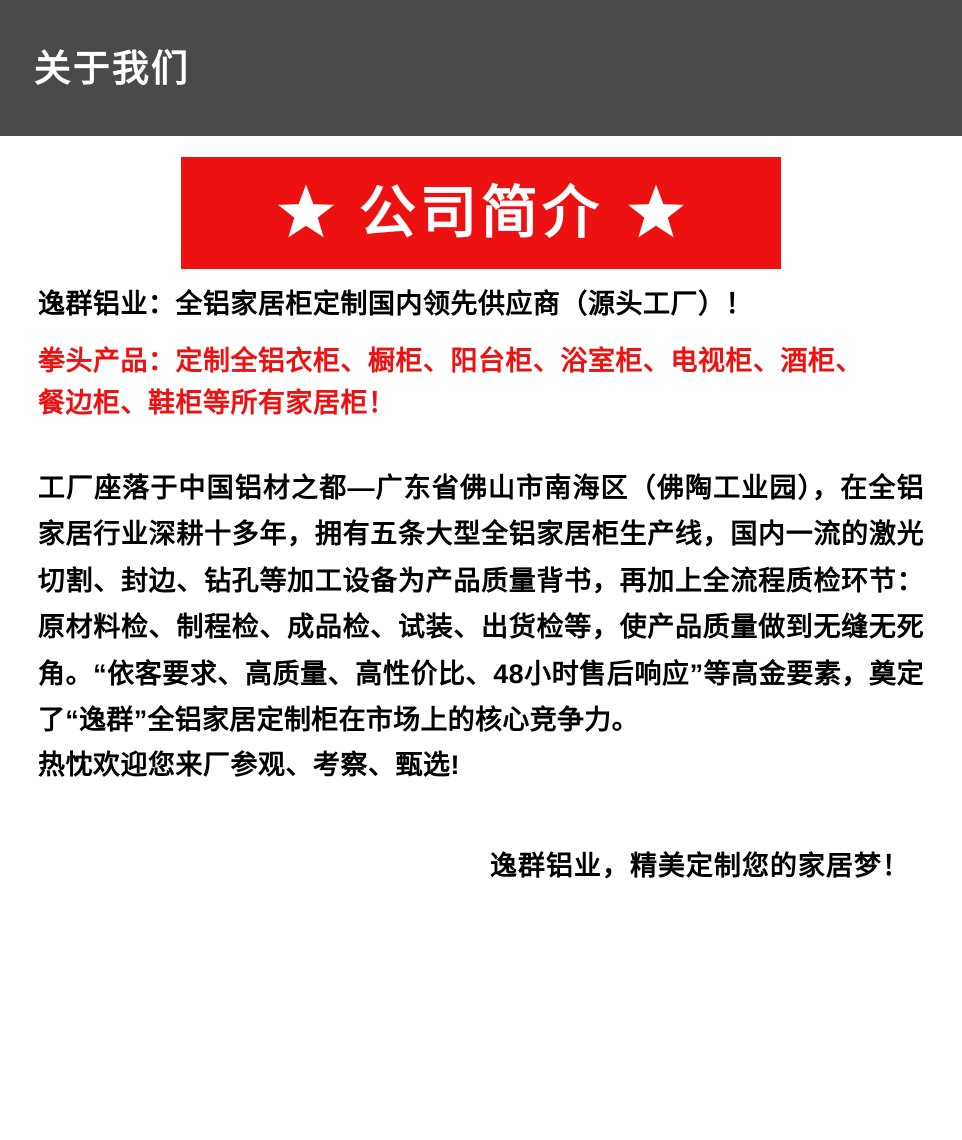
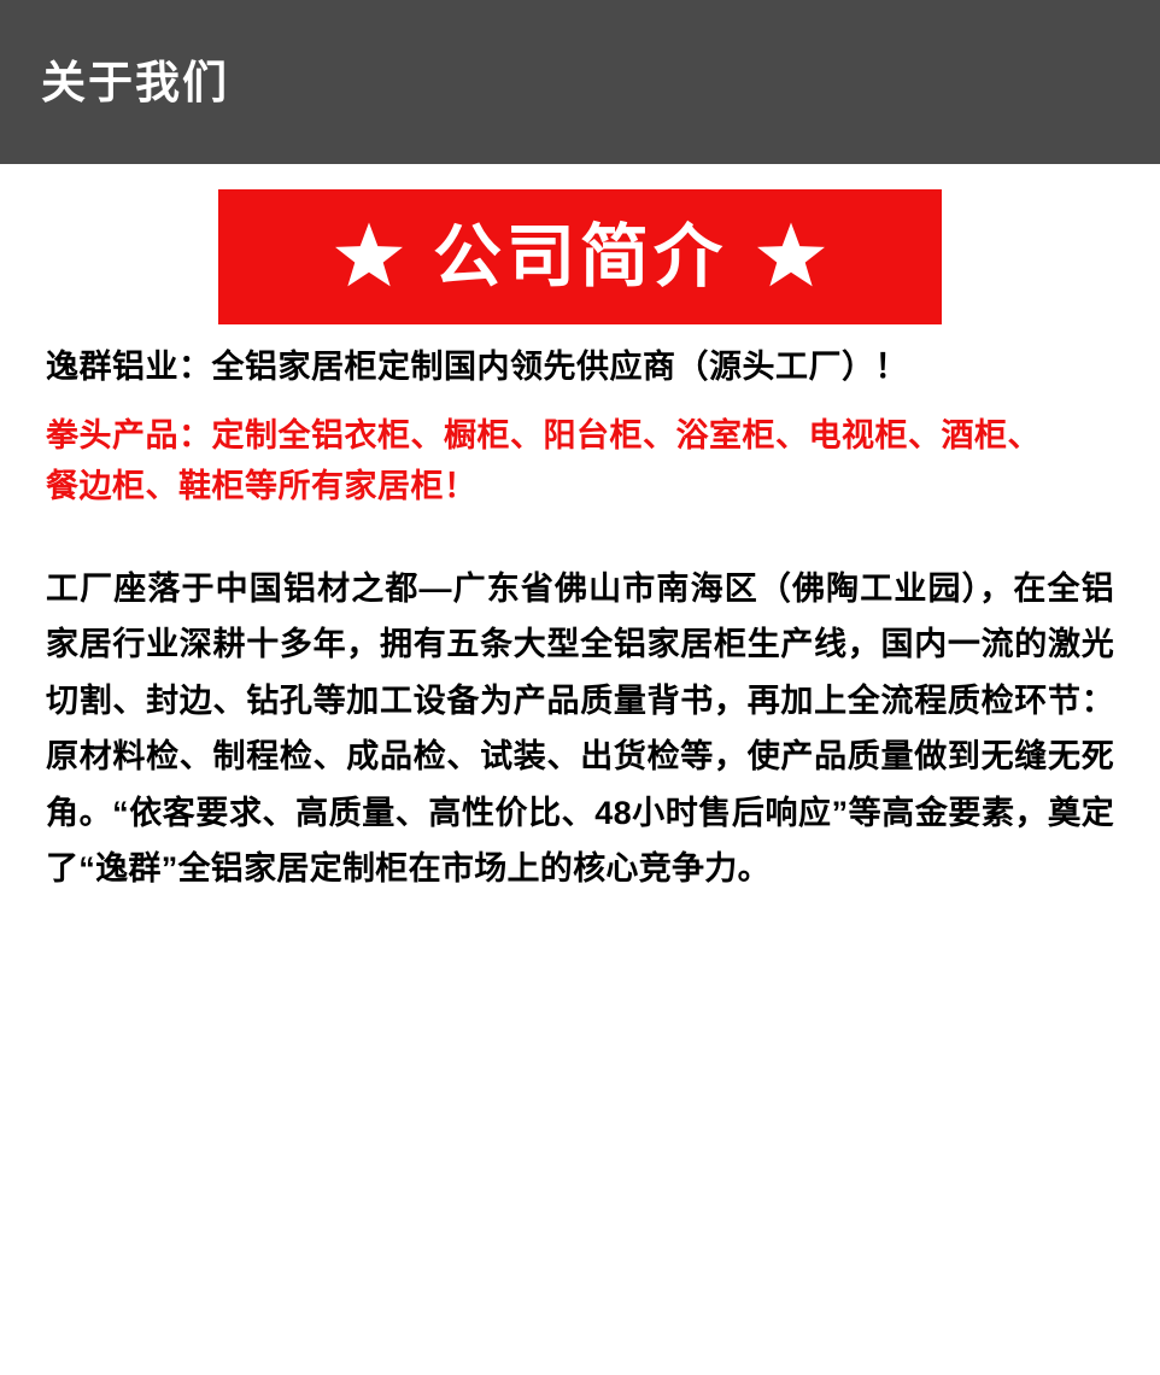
  关于我们
  公司简介
  逸群铝业：全铝家居柜定制国内领先供应商（源头工厂）！
  拳头产品：定制全铝衣柜、橱柜、阳台柜、浴室柜、电视柜、酒柜、
  餐边柜、鞋柜等所有家居柜！
  工厂座落于中国铝材之都—广东省佛山市南海区（佛陶工业园），在全铝家居行业深耕十多年，拥有五条大型全铝家居柜生产线，国内一流的激光切割、封边、钻孔等加工设备为产品质量背书，再加上全流程质检环节：原材料检、制程检、成品检、试装、出货检等，使产品质量做到无缝无死角。“依客要求、高质量、高性价比、48小时售后响应”等高金要素，奠定了“逸群”全铝家居定制柜在市场上的核心竞争力。
- 热忱欢迎您来厂参观、考察、甄选!
- 逸群铝业，精美定制您的家居梦！
